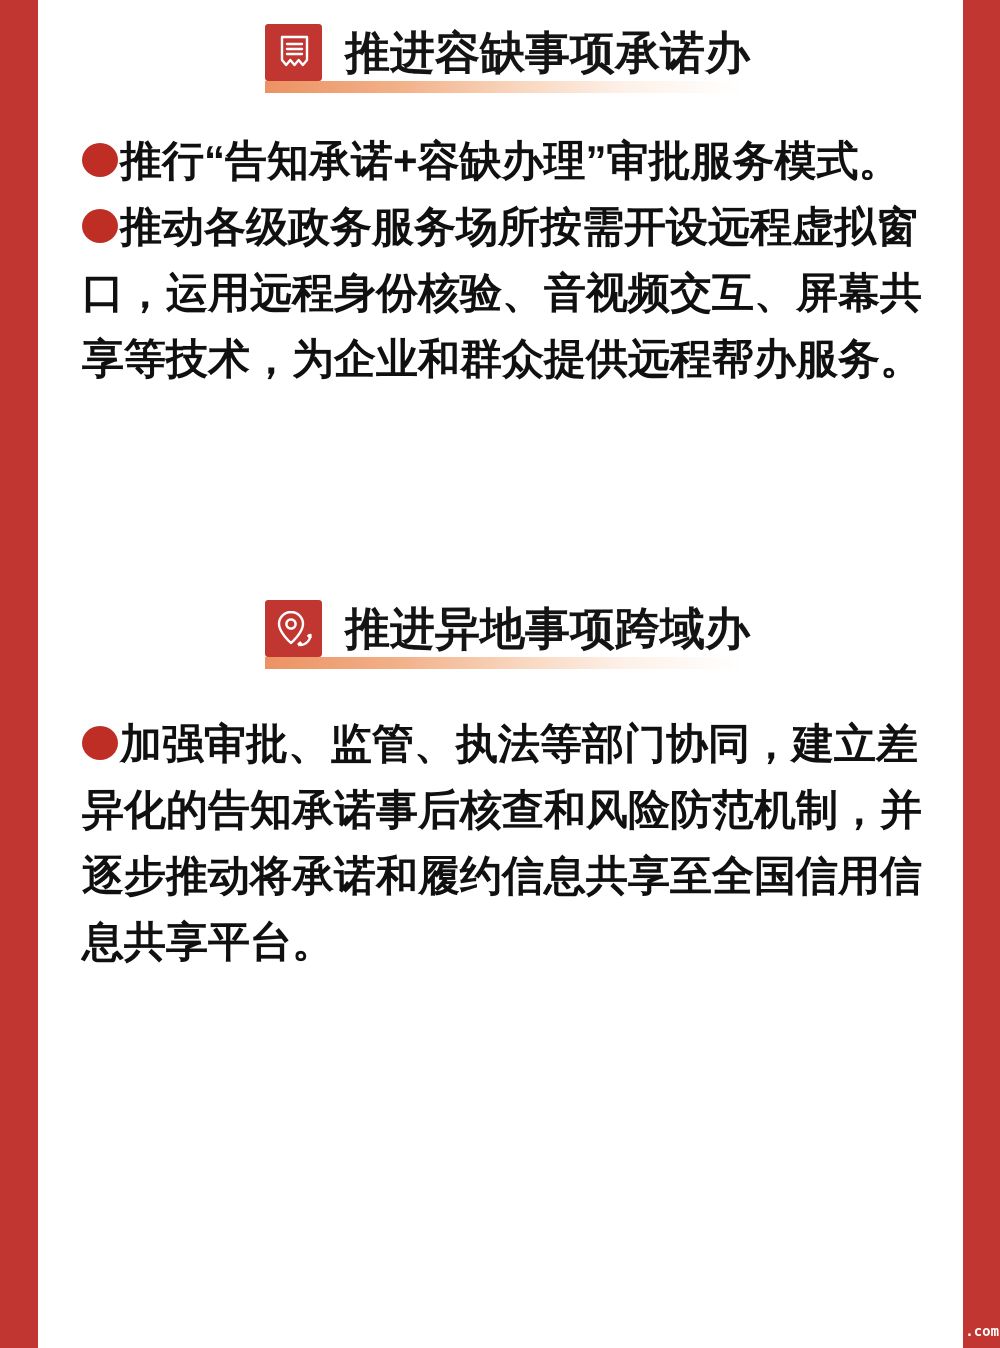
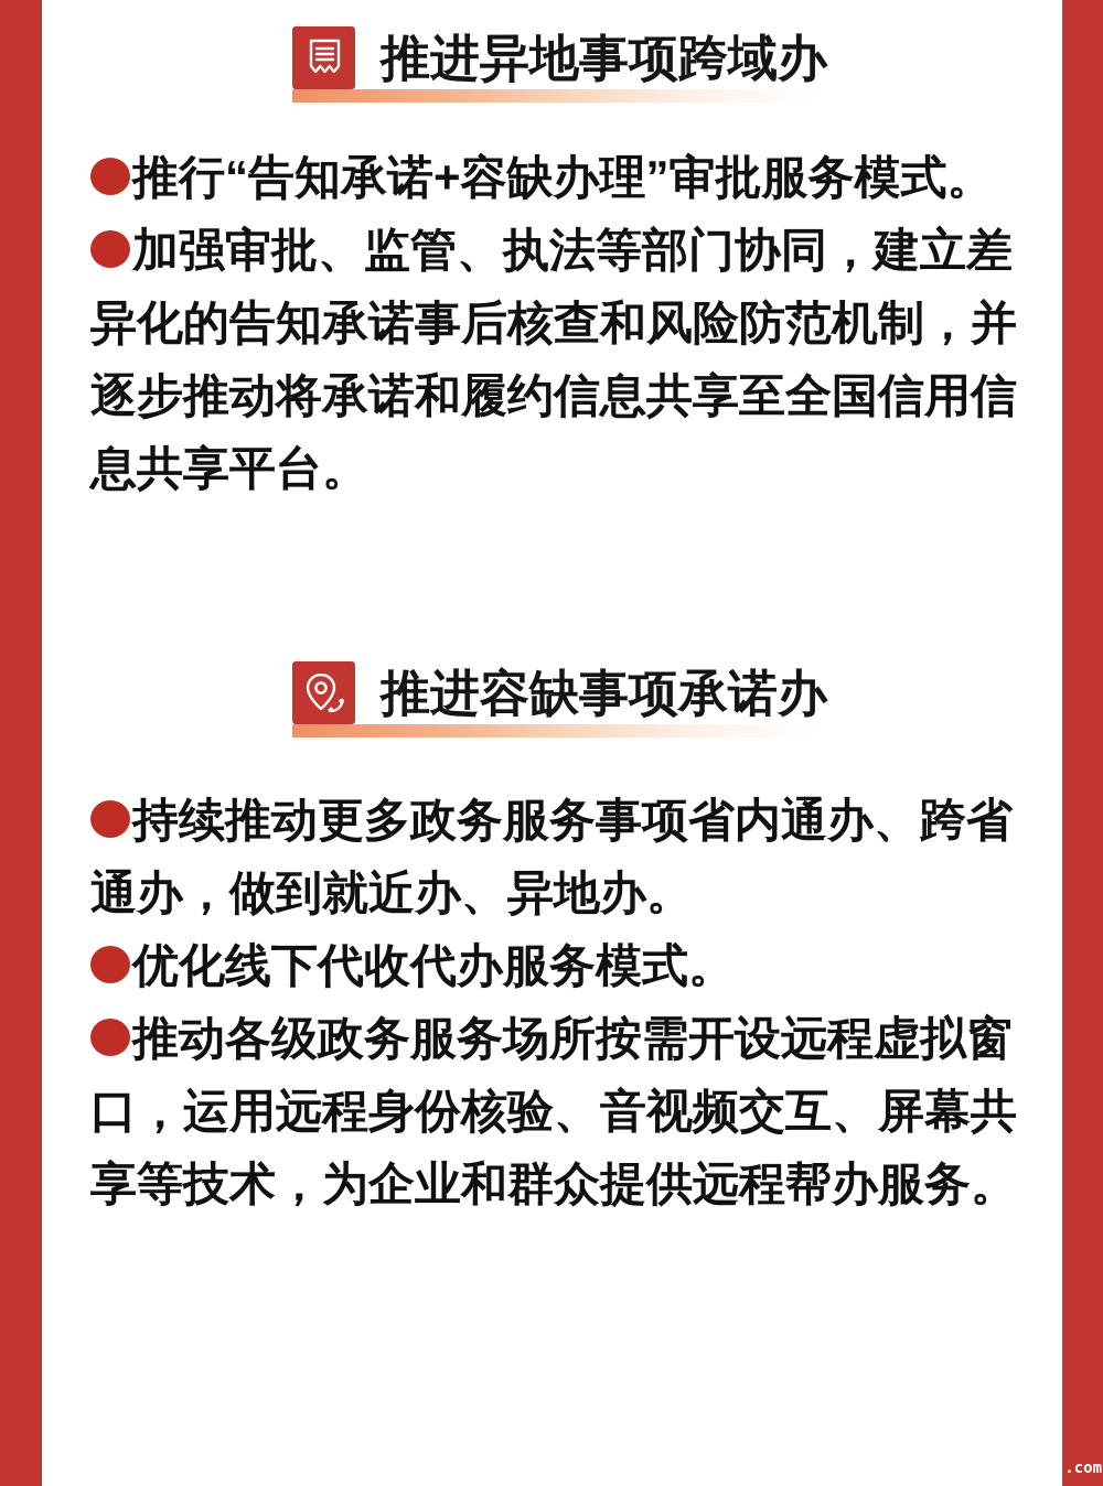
- 推进容缺事项承诺办
+ 推进异地事项跨域办
  推行“告知承诺+容缺办理”审批服务模式。
- 推动各级政务服务场所按需开设远程虚拟窗口，运用远程身份核验、音视频交互、屏幕共享等技术，为企业和群众提供远程帮办服务。
+ 加强审批、监管、执法等部门协同，建立差异化的告知承诺事后核查和风险防范机制，并逐步推动将承诺和履约信息共享至全国信用信息共享平台。
- 推进异地事项跨域办
+ 推进容缺事项承诺办
+ 持续推动更多政务服务事项省内通办、跨省通办，做到就近办、异地办。
+ 优化线下代收代办服务模式。
- 加强审批、监管、执法等部门协同，建立差异化的告知承诺事后核查和风险防范机制，并逐步推动将承诺和履约信息共享至全国信用信息共享平台。
+ 推动各级政务服务场所按需开设远程虚拟窗口，运用远程身份核验、音视频交互、屏幕共享等技术，为企业和群众提供远程帮办服务。
  .com
